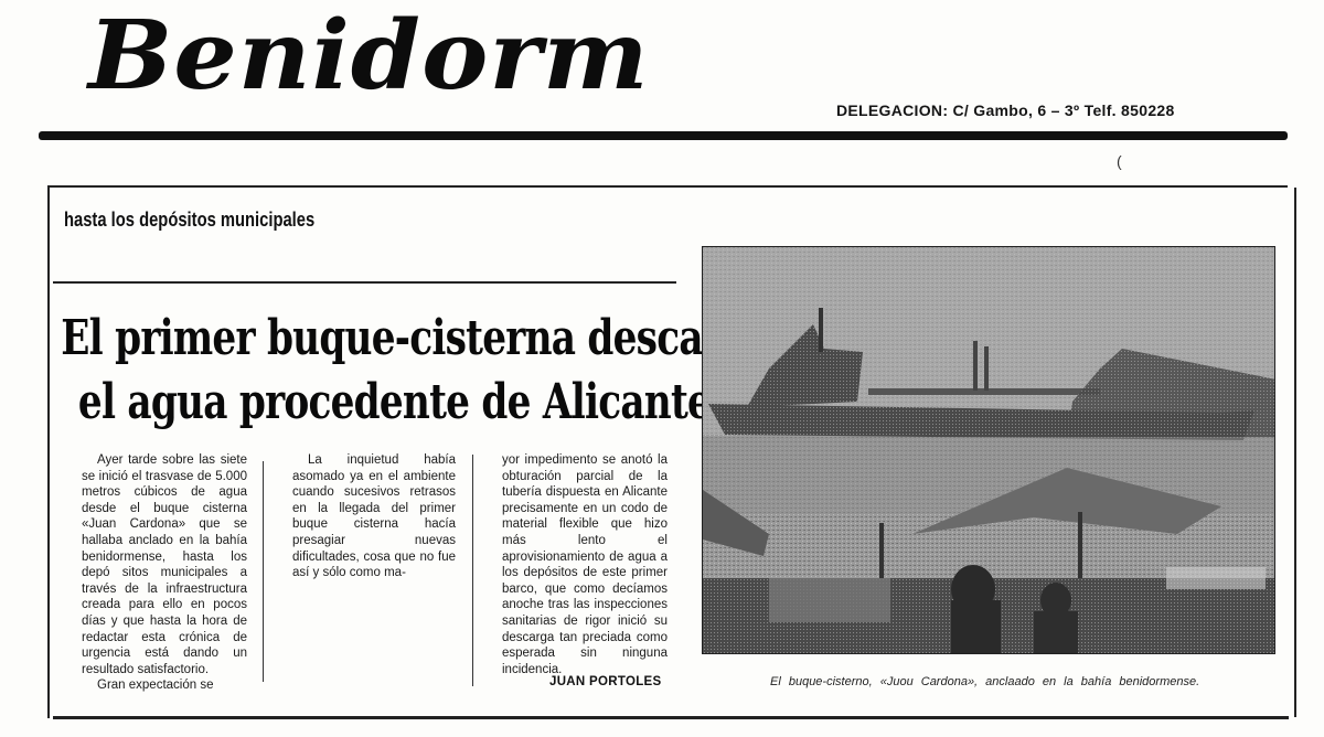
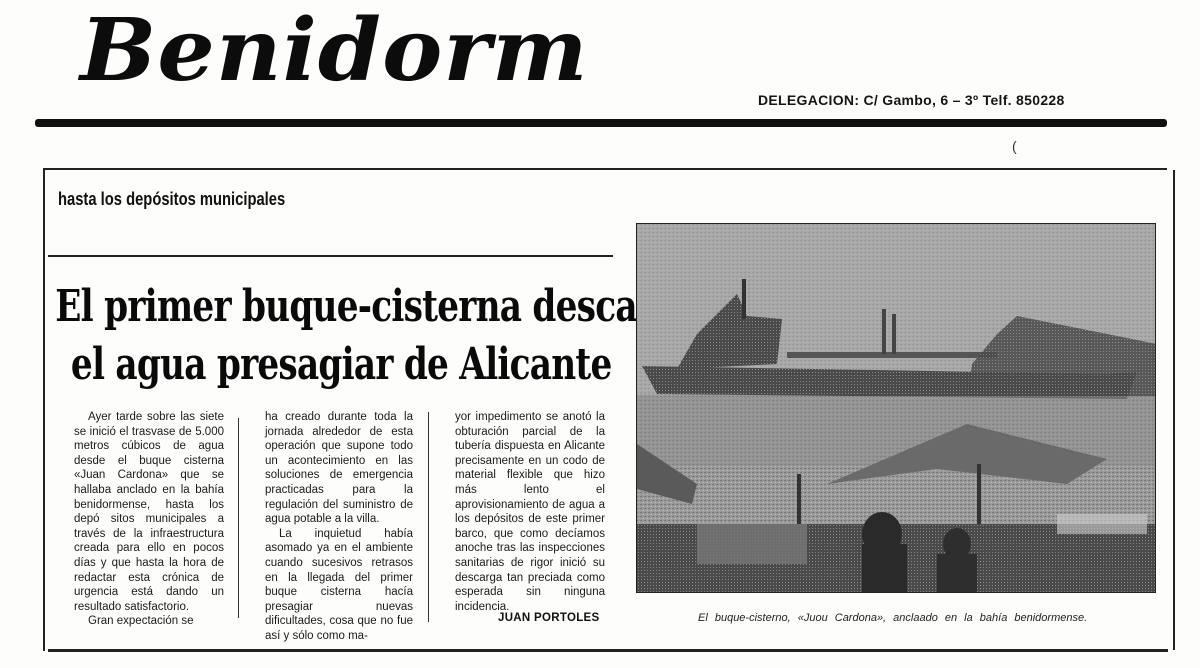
  Benidorm
  DELEGACION: C/ Gambo, 6 – 3º Telf. 850228
  (
  hasta los depósitos municipales
  El primer buque-cisterna desca
- el agua procedente de Alicante
+ el agua presagiar de Alicante
  Ayer tarde sobre las siete se inició el trasvase de 5.000 metros cúbicos de agua desde el buque cisterna «Juan Cardona» que se hallaba anclado en la bahía benidormense, hasta los depó sitos municipales a través de la infraestructura creada para ello en pocos días y que hasta la hora de redactar esta crónica de urgencia está dando un resultado satisfactorio.
  Gran expectación se
+ ha creado durante toda la jornada alrededor de esta operación que supone todo un acontecimiento en las soluciones de emergencia practicadas para la regulación del suministro de agua potable a la villa.
  La inquietud había asomado ya en el ambiente cuando sucesivos retrasos en la llegada del primer buque cisterna hacía presagiar nuevas dificultades, cosa que no fue así y sólo como ma-
  yor impedimento se anotó la obturación parcial de la tubería dispuesta en Alicante precisamente en un codo de material flexible que hizo más lento el aprovisionamiento de agua a los depósitos de este primer barco, que como decíamos anoche tras las inspecciones sanitarias de rigor inició su descarga tan preciada como esperada sin ninguna incidencia.
  JUAN PORTOLES
  El buque-cisterno, «Juou Cardona», anclaado en la bahía benidormense.
